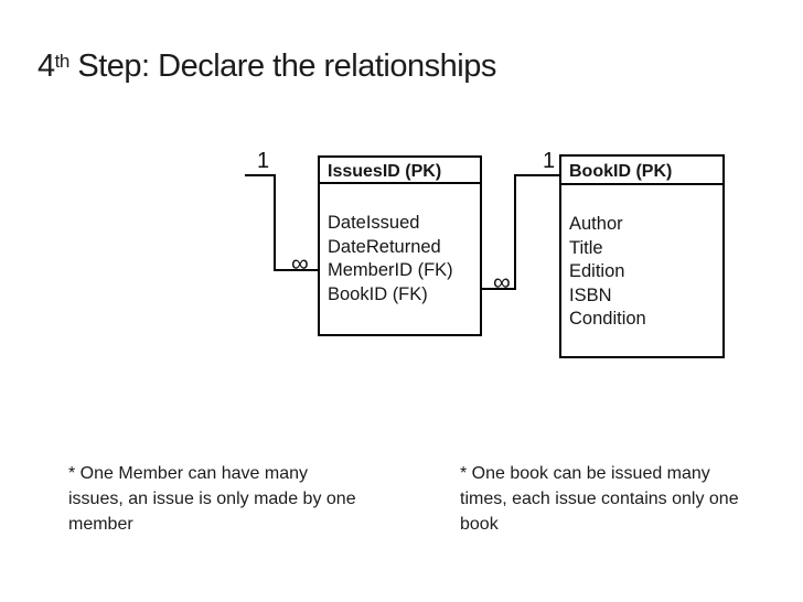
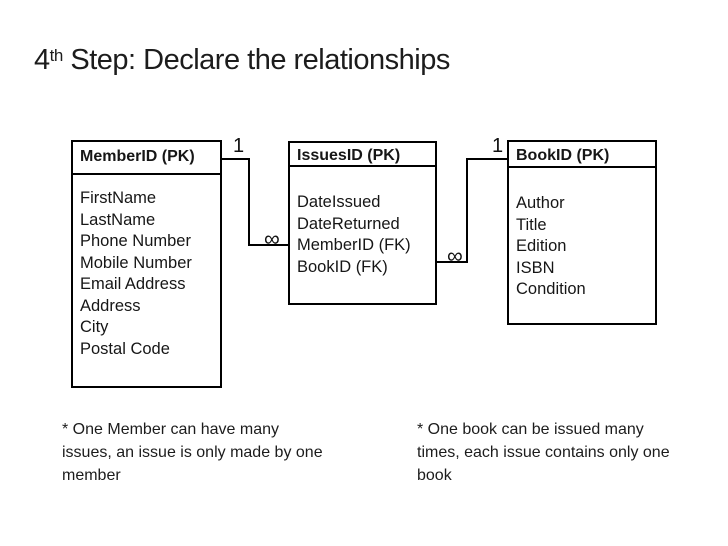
  4th Step: Declare the relationships
+ MemberID (PK)
+ FirstName
+ LastName
+ Phone Number
+ Mobile Number
+ Email Address
+ Address
+ City
+ Postal Code
  IssuesID (PK)
  DateIssued
  DateReturned
  MemberID (FK)
  BookID (FK)
  BookID (PK)
  Author
  Title
  Edition
  ISBN
  Condition
  1
  ∞
  ∞
  1
  * One Member can have many
  issues, an issue is only made by one
  member
  * One book can be issued many
  times, each issue contains only one
  book
